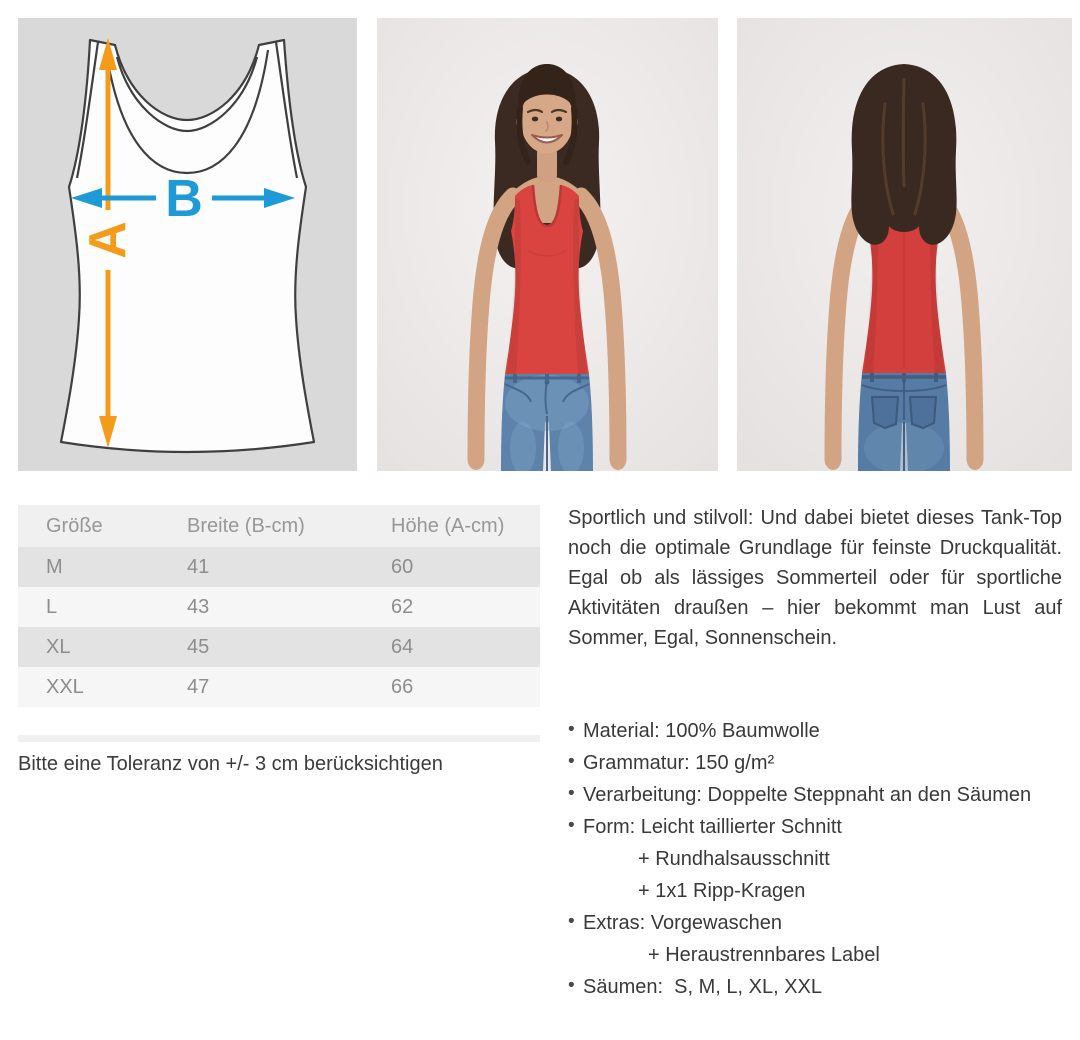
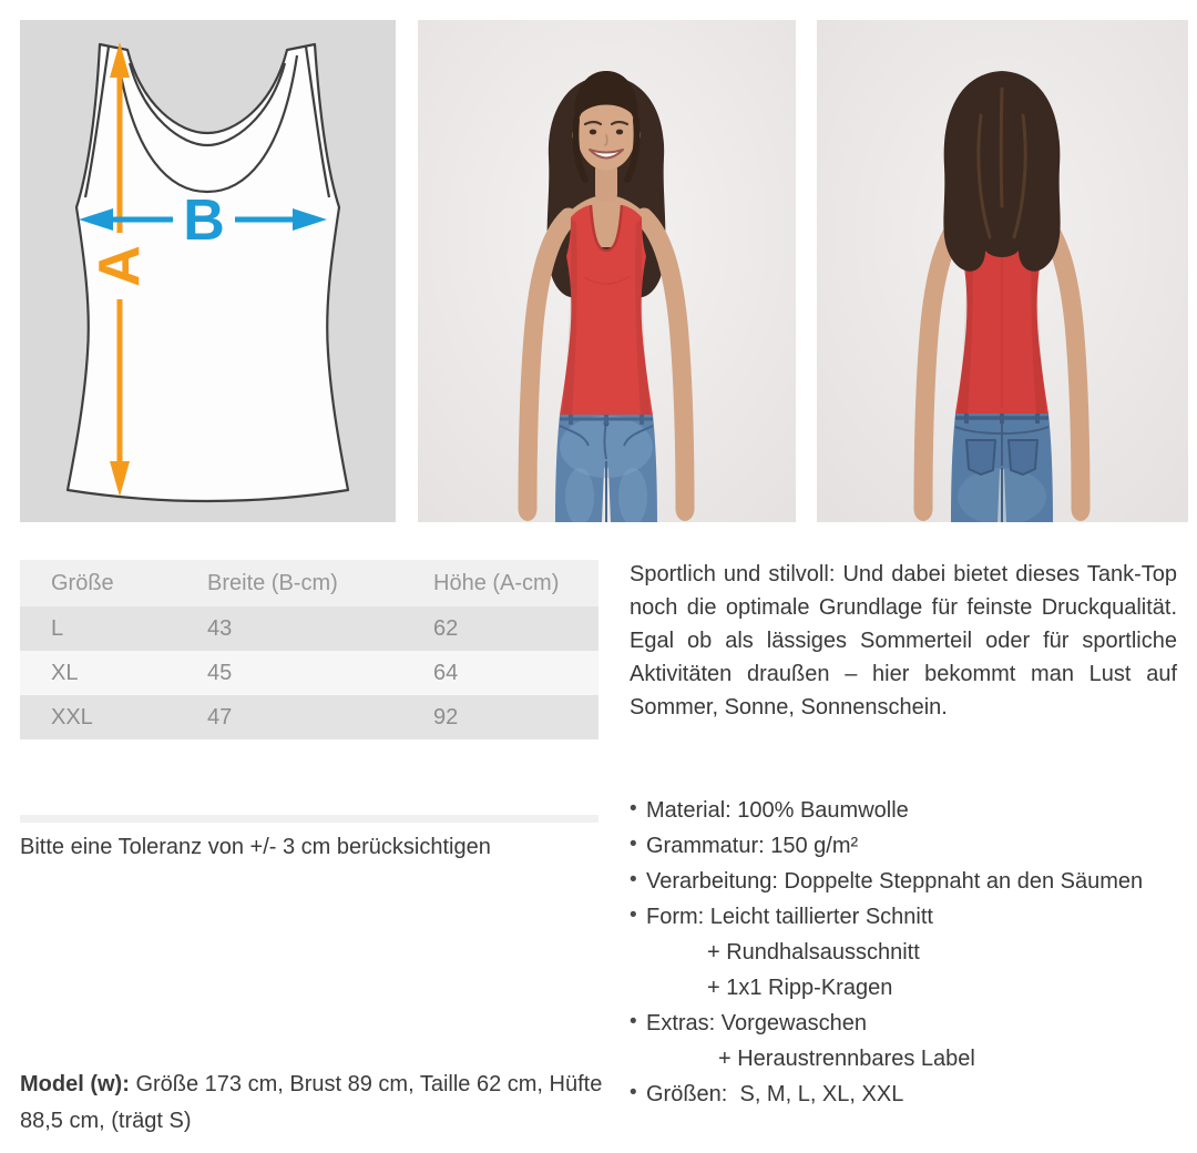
  B
  Größe	Breite (B-cm)	Höhe (A-cm)
- M	41	60
  L	43	62
  XL	45	64
- XXL	47	66
+ XXL	47	92
  Bitte eine Toleranz von +/- 3 cm berücksichtigen
+ Model (w): Größe 173 cm, Brust 89 cm, Taille 62 cm, Hüfte 88,5 cm, (trägt S)
- Sportlich und stilvoll: Und dabei bietet dieses Tank-Top noch die optimale Grundlage für feinste Druckqualität. Egal ob als lässiges Sommerteil oder für sportliche Aktivitäten draußen – hier bekommt man Lust auf Sommer, Egal, Sonnenschein.
+ Sportlich und stilvoll: Und dabei bietet dieses Tank-Top noch die optimale Grundlage für feinste Druckqualität. Egal ob als lässiges Sommerteil oder für sportliche Aktivitäten draußen – hier bekommt man Lust auf Sommer, Sonne, Sonnenschein.
  •
  Material: 100% Baumwolle
  •
  Grammatur: 150 g/m²
  •
  Verarbeitung: Doppelte Steppnaht an den Säumen
  •
  Form: Leicht taillierter Schnitt
  + Rundhalsausschnitt
  + 1x1 Ripp-Kragen
  •
  Extras: Vorgewaschen
  + Heraustrennbares Label
  •
- Säumen: S, M, L, XL, XXL
+ Größen: S, M, L, XL, XXL
